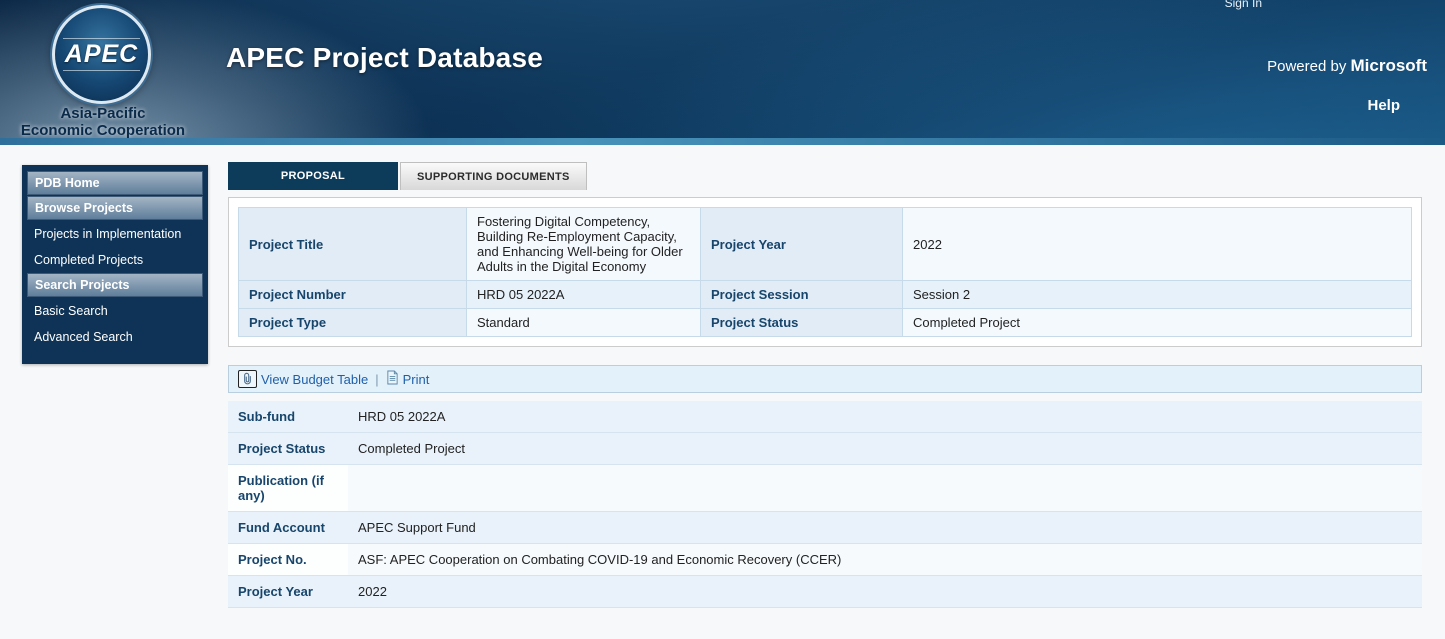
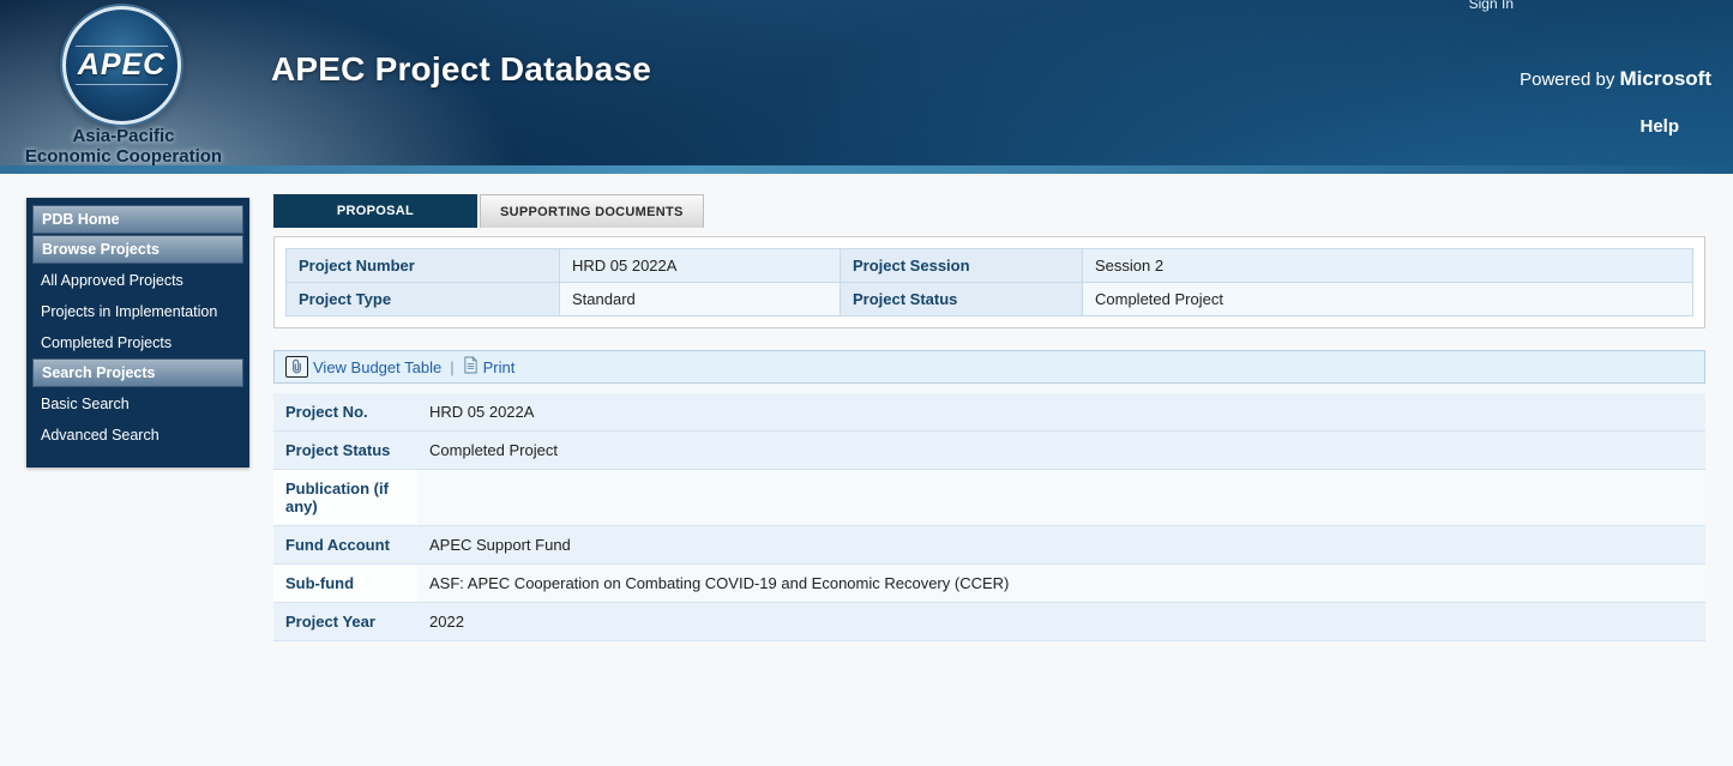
  APEC
  Asia-Pacific
  Economic Cooperation
  APEC Project Database
  Sign In
  Powered by Microsoft
  Help
  PDB Home
  Browse Projects
+ All Approved Projects
  Projects in Implementation
  Completed Projects
  Search Projects
  Basic Search
  Advanced Search
  PROPOSAL
  SUPPORTING DOCUMENTS
- Project Title	Fostering Digital Competency, Building Re-Employment Capacity, and Enhancing Well-being for Older Adults in the Digital Economy	Project Year	2022
  Project Number	HRD 05 2022A	Project Session	Session 2
  Project Type	Standard	Project Status	Completed Project
  View Budget Table
  |
  Print
- Sub-fund	HRD 05 2022A
+ Project No.	HRD 05 2022A
  Project Status	Completed Project
  Publication (if any)
  Fund Account	APEC Support Fund
- Project No.	ASF: APEC Cooperation on Combating COVID-19 and Economic Recovery (CCER)
+ Sub-fund	ASF: APEC Cooperation on Combating COVID-19 and Economic Recovery (CCER)
  Project Year	2022
